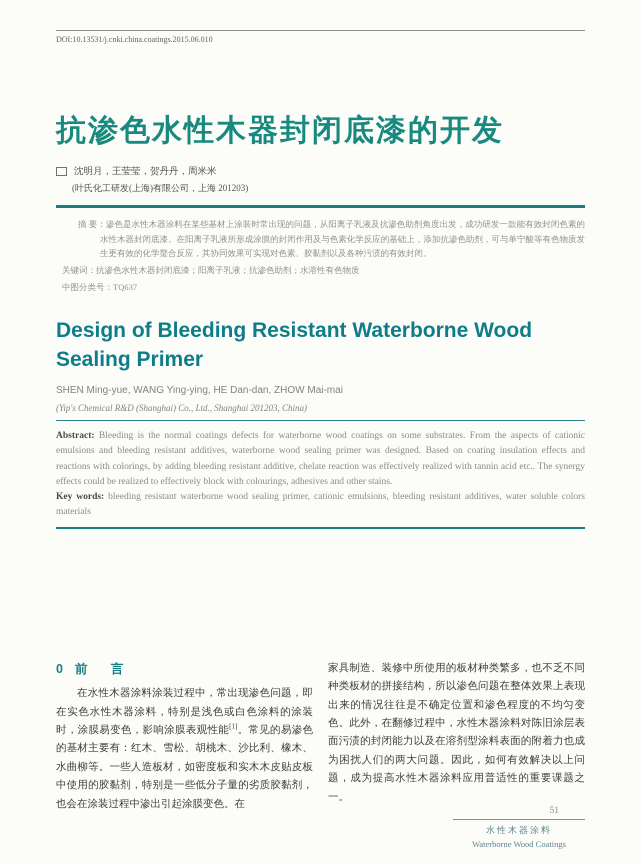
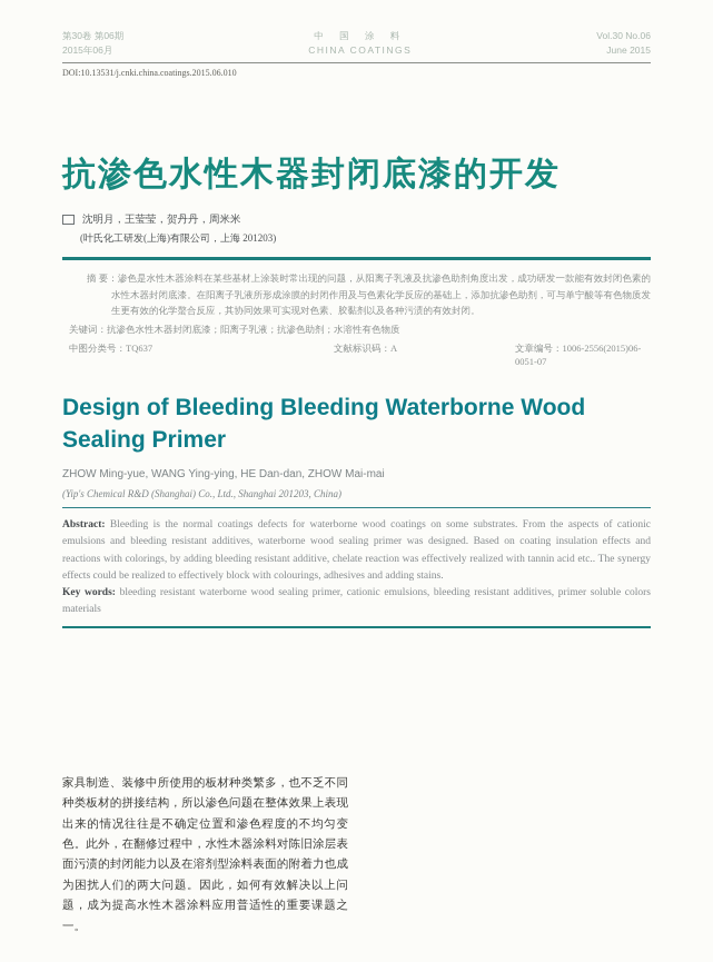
+ 第30卷 第06期
+ 2015年06月
+ 中 国 涂 料
+ CHINA COATINGS
+ Vol.30 No.06
+ June 2015
  DOI:10.13531/j.cnki.china.coatings.2015.06.010
  抗渗色水性木器封闭底漆的开发
  沈明月，王莹莹，贺丹丹，周米米
  (叶氏化工研发(上海)有限公司，上海 201203)
  摘 要：渗色是水性木器涂料在某些基材上涂装时常出现的问题，从阳离子乳液及抗渗色助剂角度出发，成功研发一款能有效封闭色素的水性木器封闭底漆。在阳离子乳液所形成涂膜的封闭作用及与色素化学反应的基础上，添加抗渗色助剂，可与单宁酸等有色物质发生更有效的化学螯合反应，其协同效果可实现对色素、胶黏剂以及各种污渍的有效封闭。
  关键词：抗渗色水性木器封闭底漆；阳离子乳液；抗渗色助剂；水溶性有色物质
  中图分类号：TQ637
+ 文献标识码：A
+ 文章编号：1006-2556(2015)06-0051-07
- Design of Bleeding Resistant Waterborne Wood Sealing Primer
+ Design of Bleeding Bleeding Waterborne Wood Sealing Primer
- SHEN Ming-yue, WANG Ying-ying, HE Dan-dan, ZHOW Mai-mai
+ ZHOW Ming-yue, WANG Ying-ying, HE Dan-dan, ZHOW Mai-mai
  (Yip's Chemical R&D (Shanghai) Co., Ltd., Shanghai 201203, China)
- Abstract: Bleeding is the normal coatings defects for waterborne wood coatings on some substrates. From the aspects of cationic emulsions and bleeding resistant additives, waterborne wood sealing primer was designed. Based on coating insulation effects and reactions with colorings, by adding bleeding resistant additive, chelate reaction was effectively realized with tannin acid etc.. The synergy effects could be realized to effectively block with colourings, adhesives and other stains.
+ Abstract: Bleeding is the normal coatings defects for waterborne wood coatings on some substrates. From the aspects of cationic emulsions and bleeding resistant additives, waterborne wood sealing primer was designed. Based on coating insulation effects and reactions with colorings, by adding bleeding resistant additive, chelate reaction was effectively realized with tannin acid etc.. The synergy effects could be realized to effectively block with colourings, adhesives and adding stains.
- Key words: bleeding resistant waterborne wood sealing primer, cationic emulsions, bleeding resistant additives, water soluble colors materials
+ Key words: bleeding resistant waterborne wood sealing primer, cationic emulsions, bleeding resistant additives, primer soluble colors materials
- 0 前 言
- 在水性木器涂料涂装过程中，常出现渗色问题，即在实色水性木器涂料，特别是浅色或白色涂料的涂装时，涂膜易变色，影响涂膜表观性能[1]。常见的易渗色的基材主要有：红木、雪松、胡桃木、沙比利、橡木、水曲柳等。一些人造板材，如密度板和实木木皮贴皮板中使用的胶黏剂，特别是一些低分子量的劣质胶黏剂，也会在涂装过程中渗出引起涂膜变色。在
  家具制造、装修中所使用的板材种类繁多，也不乏不同种类板材的拼接结构，所以渗色问题在整体效果上表现出来的情况往往是不确定位置和渗色程度的不均匀变色。此外，在翻修过程中，水性木器涂料对陈旧涂层表面污渍的封闭能力以及在溶剂型涂料表面的附着力也成为困扰人们的两大问题。因此，如何有效解决以上问题，成为提高水性木器涂料应用普适性的重要课题之一。
- 51
- 水性木器涂料
- Waterborne Wood Coatings
